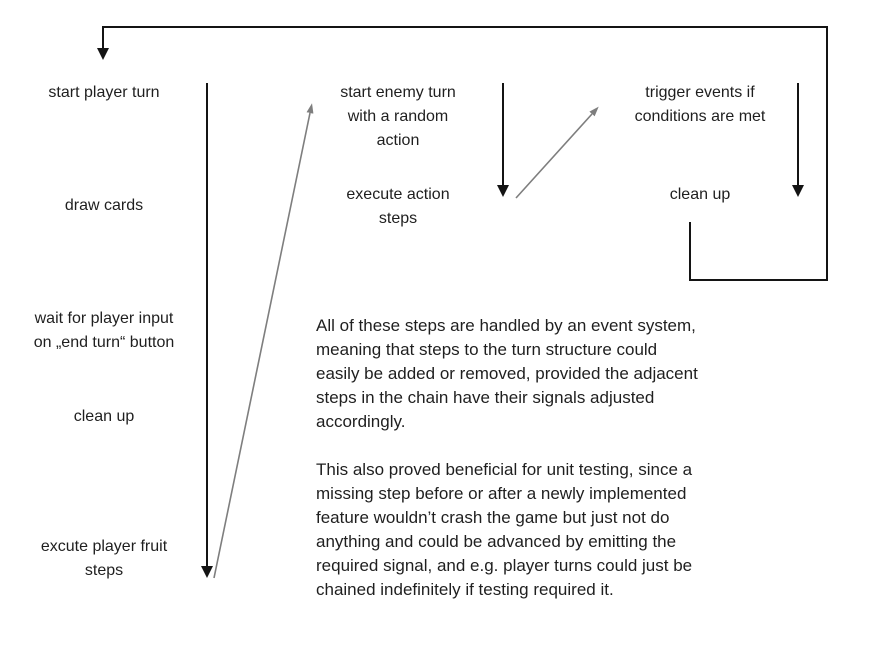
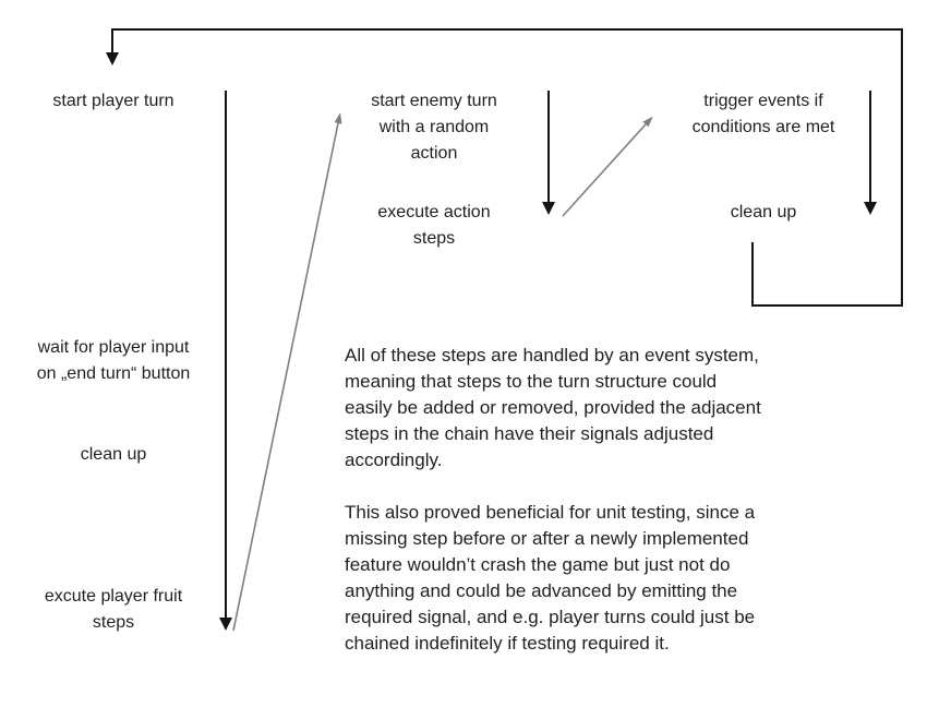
  start player turn
- draw cards
  wait for player input
  on „end turn“ button
  clean up
  excute player fruit
  steps
  start enemy turn
  with a random
  action
  execute action
  steps
  trigger events if
  conditions are met
  clean up
  All of these steps are handled by an event system,
  meaning that steps to the turn structure could
  easily be added or removed, provided the adjacent
  steps in the chain have their signals adjusted
  accordingly.
  This also proved beneficial for unit testing, since a
  missing step before or after a newly implemented
  feature wouldn’t crash the game but just not do
  anything and could be advanced by emitting the
  required signal, and e.g. player turns could just be
  chained indefinitely if testing required it.
